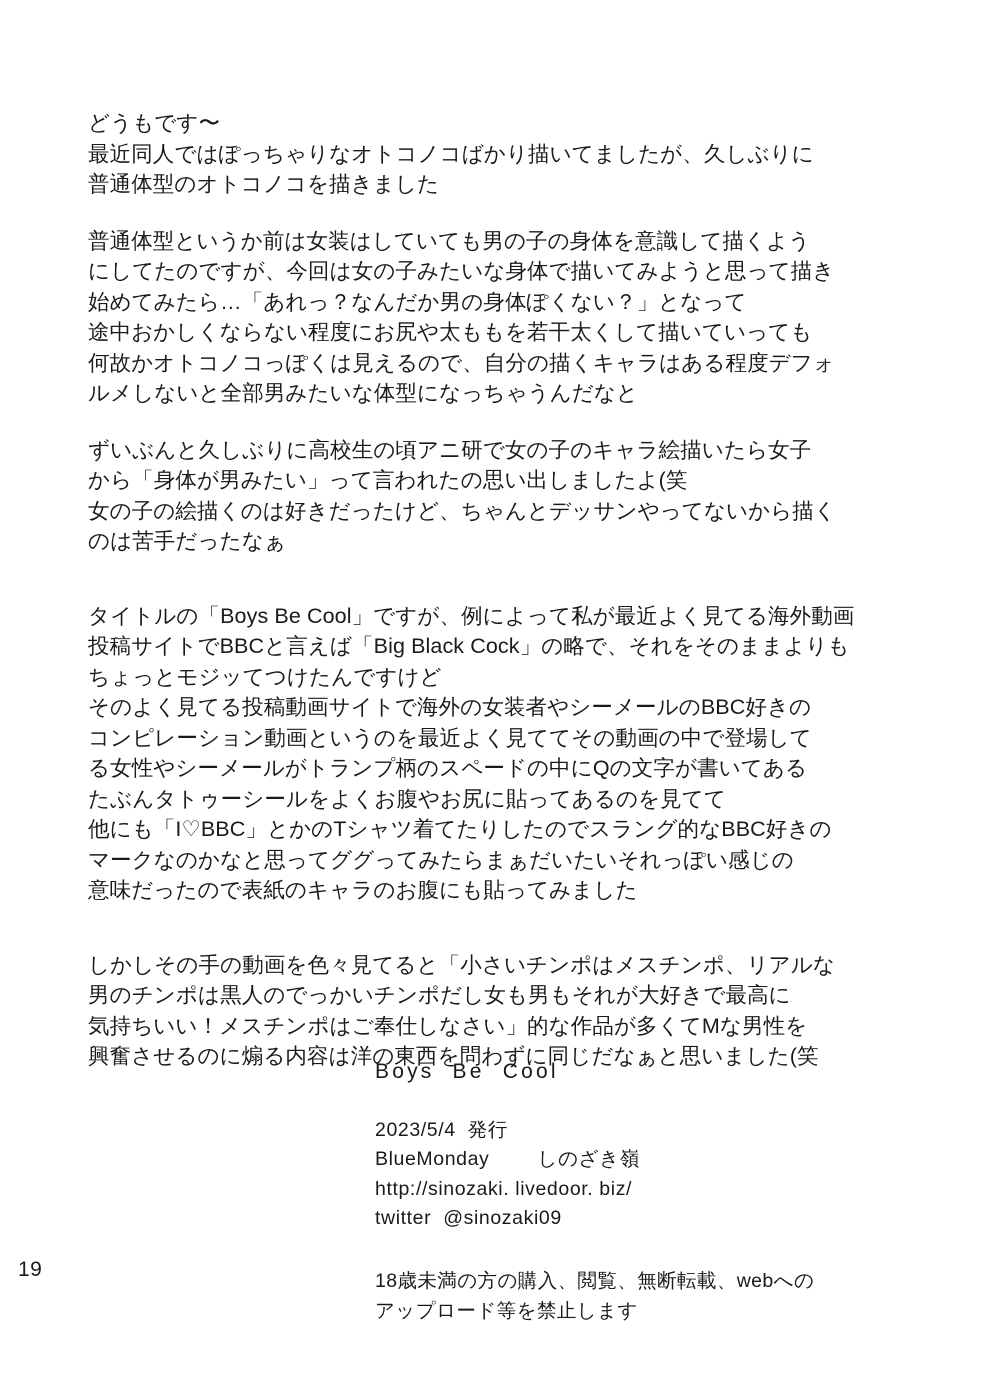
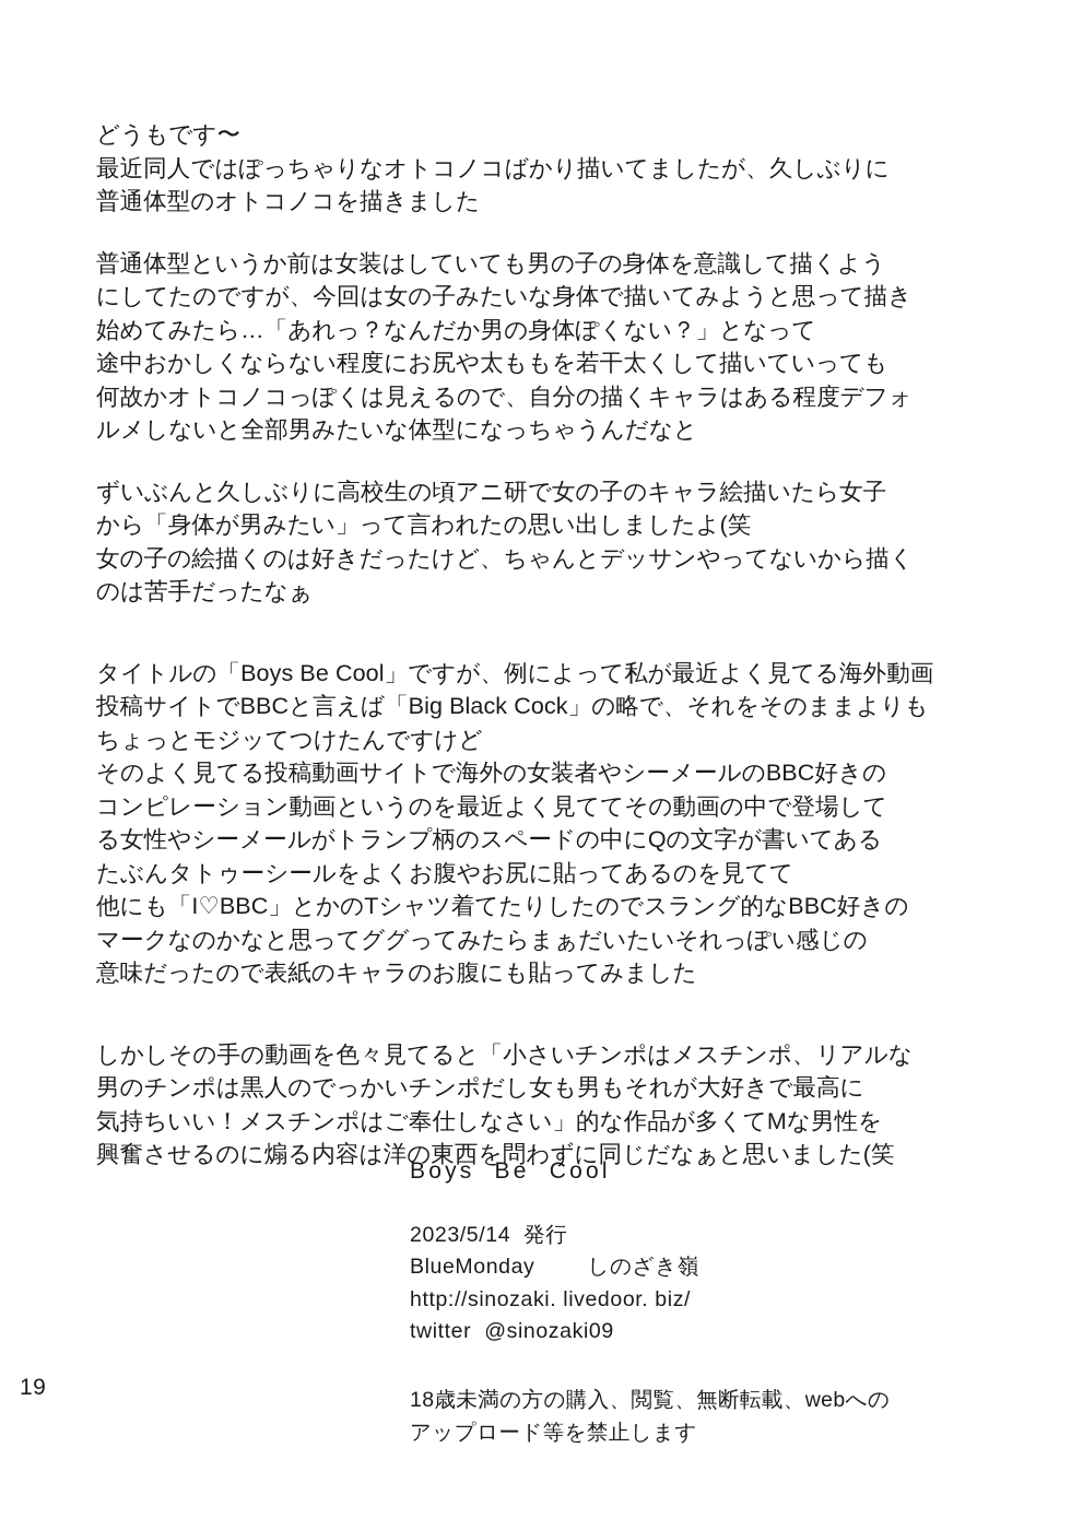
  どうもです〜
  最近同人ではぽっちゃりなオトコノコばかり描いてましたが、久しぶりに
  普通体型のオトコノコを描きました
  普通体型というか前は女装はしていても男の子の身体を意識して描くよう
  にしてたのですが、今回は女の子みたいな身体で描いてみようと思って描き
  始めてみたら…「あれっ？なんだか男の身体ぽくない？」となって
  途中おかしくならない程度にお尻や太ももを若干太くして描いていっても
  何故かオトコノコっぽくは見えるので、自分の描くキャラはある程度デフォ
  ルメしないと全部男みたいな体型になっちゃうんだなと
  ずいぶんと久しぶりに高校生の頃アニ研で女の子のキャラ絵描いたら女子
  から「身体が男みたい」って言われたの思い出しましたよ(笑
  女の子の絵描くのは好きだったけど、ちゃんとデッサンやってないから描く
  のは苦手だったなぁ
  タイトルの「Boys Be Cool」ですが、例によって私が最近よく見てる海外動画
  投稿サイトでBBCと言えば「Big Black Cock」の略で、それをそのままよりも
  ちょっとモジッてつけたんですけど
  そのよく見てる投稿動画サイトで海外の女装者やシーメールのBBC好きの
  コンピレーション動画というのを最近よく見ててその動画の中で登場して
  る女性やシーメールがトランプ柄のスペードの中にQの文字が書いてある
  たぶんタトゥーシールをよくお腹やお尻に貼ってあるのを見てて
  他にも「I♡BBC」とかのTシャツ着てたりしたのでスラング的なBBC好きの
  マークなのかなと思ってググってみたらまぁだいたいそれっぽい感じの
  意味だったので表紙のキャラのお腹にも貼ってみました
  しかしその手の動画を色々見てると「小さいチンポはメスチンポ、リアルな
  男のチンポは黒人のでっかいチンポだし女も男もそれが大好きで最高に
  気持ちいい！メスチンポはご奉仕しなさい」的な作品が多くてMな男性を
  興奮させるのに煽る内容は洋の東西を問わずに同じだなぁと思いました(笑
  Boys Be Cool
- 2023/5/4 発行
+ 2023/5/14 発行
  BlueMonday しのざき嶺
  http://sinozaki. livedoor. biz/
  twitter @sinozaki09
  18歳未満の方の購入、閲覧、無断転載、webへの
  アップロード等を禁止します
  19
